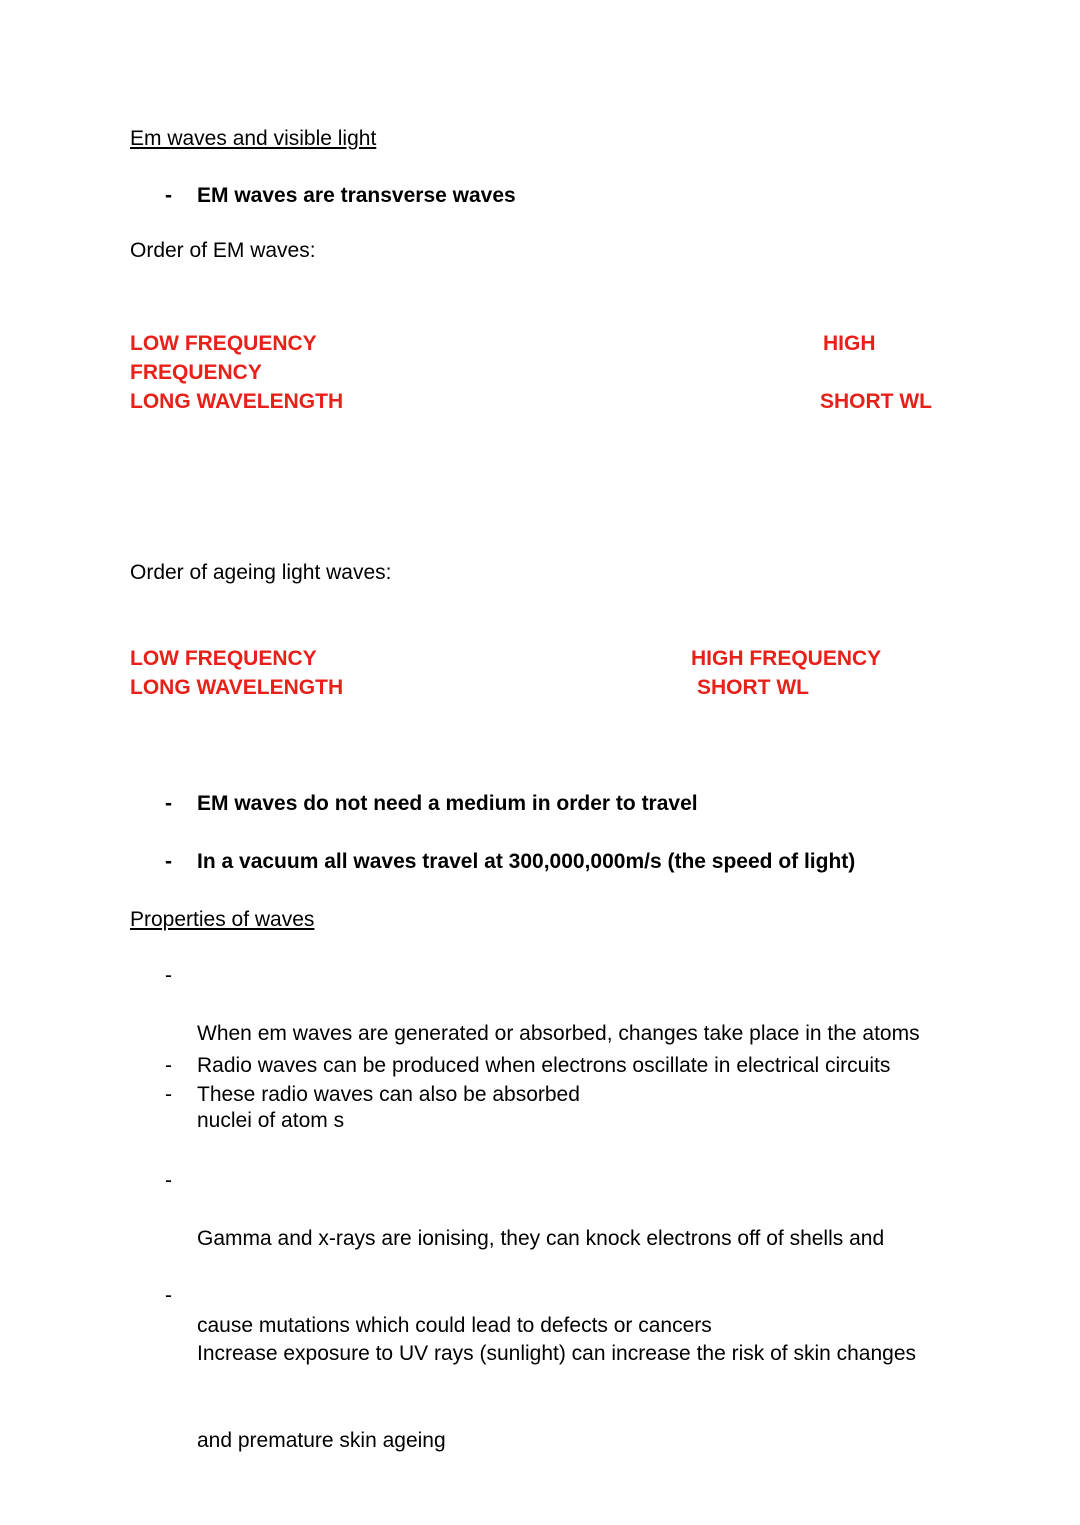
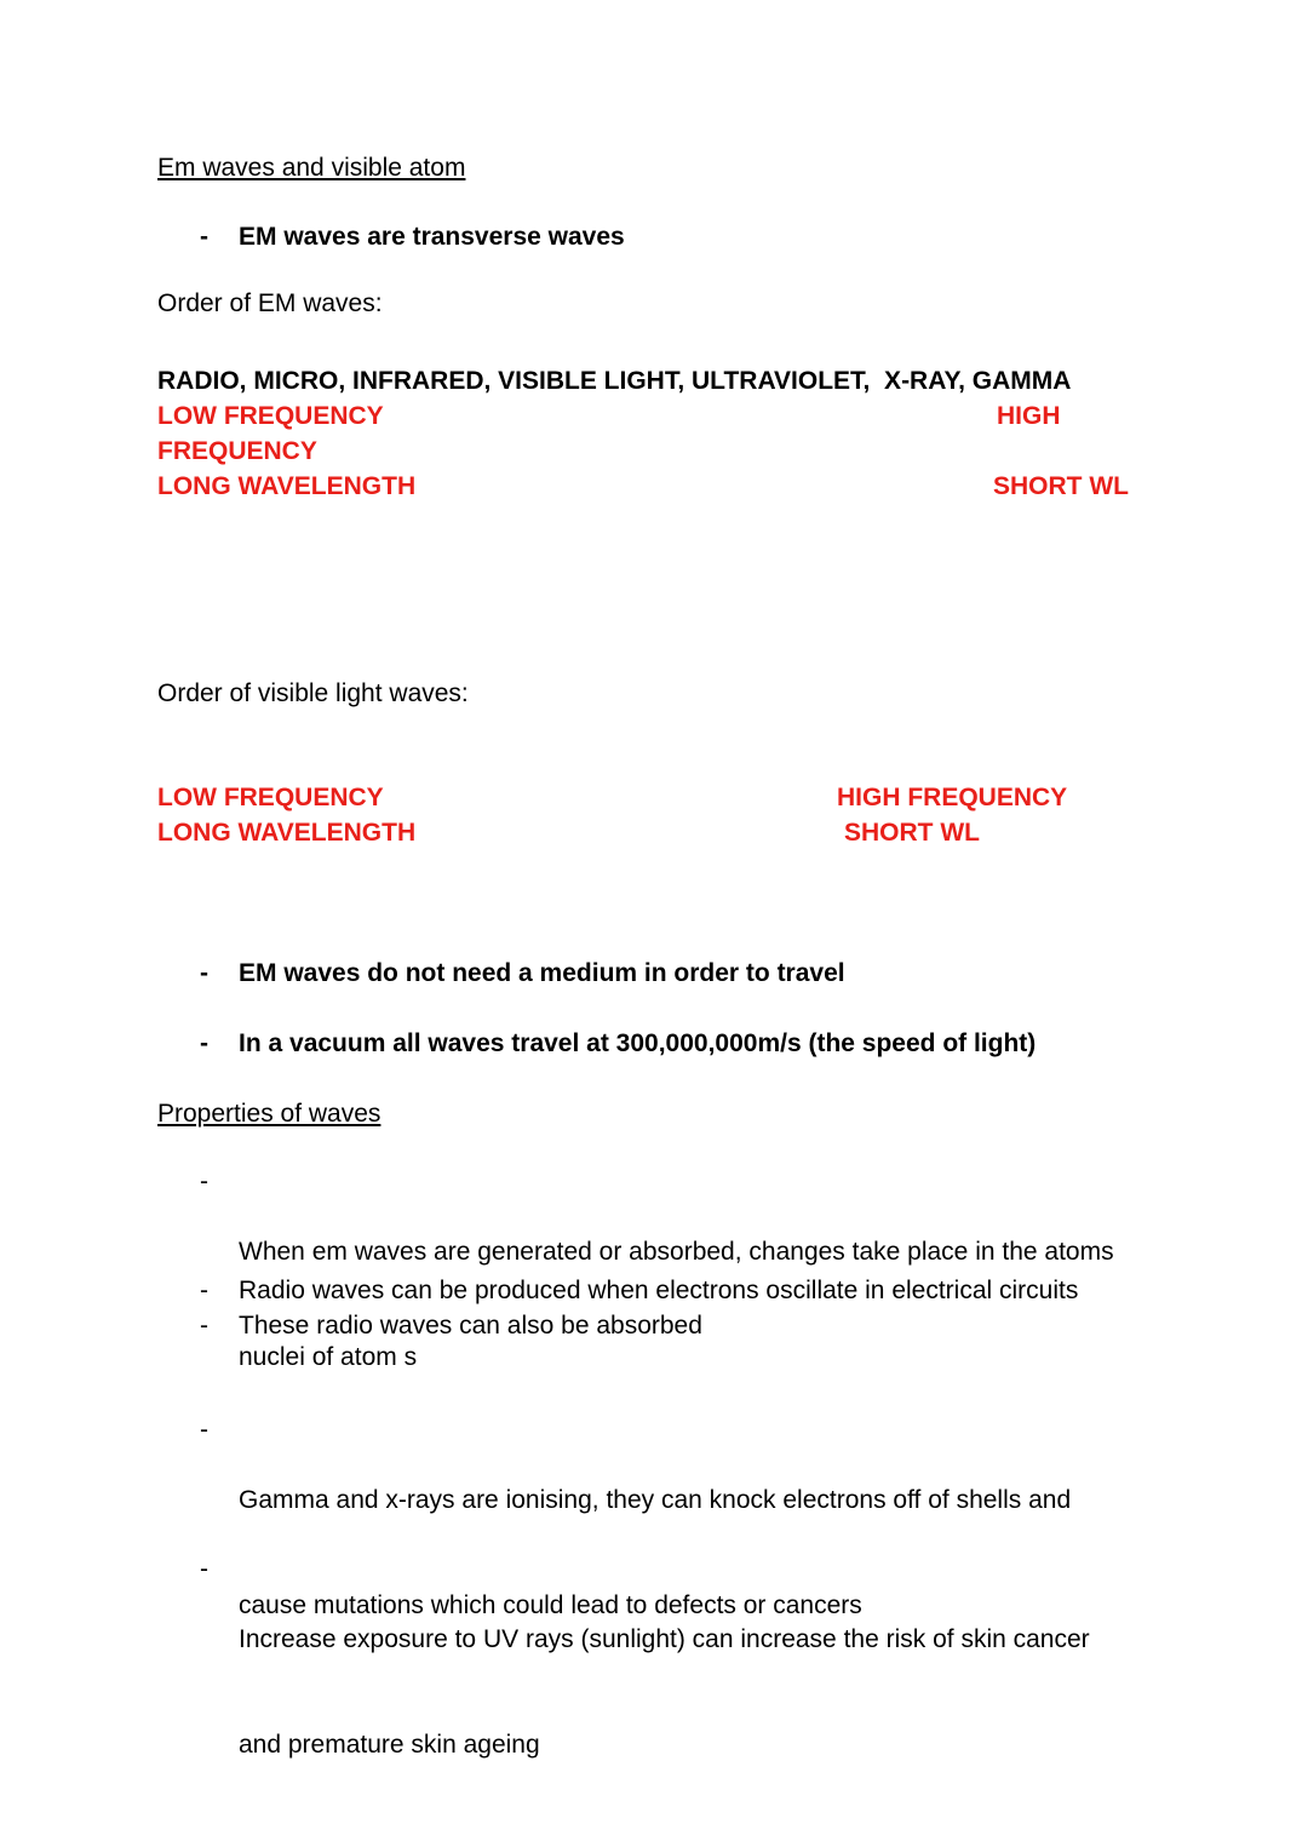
- Em waves and visible light
+ Em waves and visible atom
  -
  EM waves are transverse waves
  Order of EM waves:
+ RADIO, MICRO, INFRARED, VISIBLE LIGHT, ULTRAVIOLET, X-RAY, GAMMA
  LOW FREQUENCY
  HIGH
  FREQUENCY
  LONG WAVELENGTH
  SHORT WL
- Order of ageing light waves:
+ Order of visible light waves:
  LOW FREQUENCY
  HIGH FREQUENCY
  LONG WAVELENGTH
  SHORT WL
  -
  EM waves do not need a medium in order to travel
  -
  In a vacuum all waves travel at 300,000,000m/s (the speed of light)
  Properties of waves
  -
  When em waves are generated or absorbed, changes take place in the atoms
  nuclei of atom s
  -
  Radio waves can be produced when electrons oscillate in electrical circuits
  -
  These radio waves can also be absorbed
  -
  Gamma and x-rays are ionising, they can knock electrons off of shells and
  cause mutations which could lead to defects or cancers
  -
- Increase exposure to UV rays (sunlight) can increase the risk of skin changes
+ Increase exposure to UV rays (sunlight) can increase the risk of skin cancer
  and premature skin ageing
